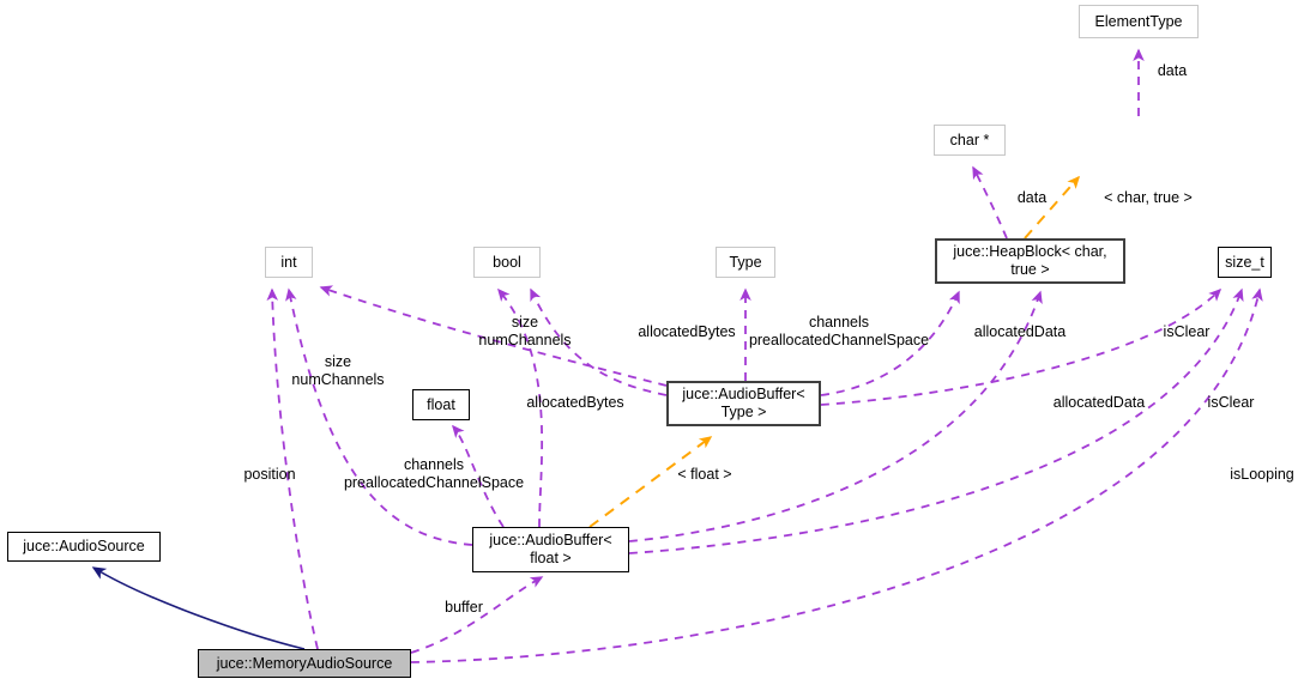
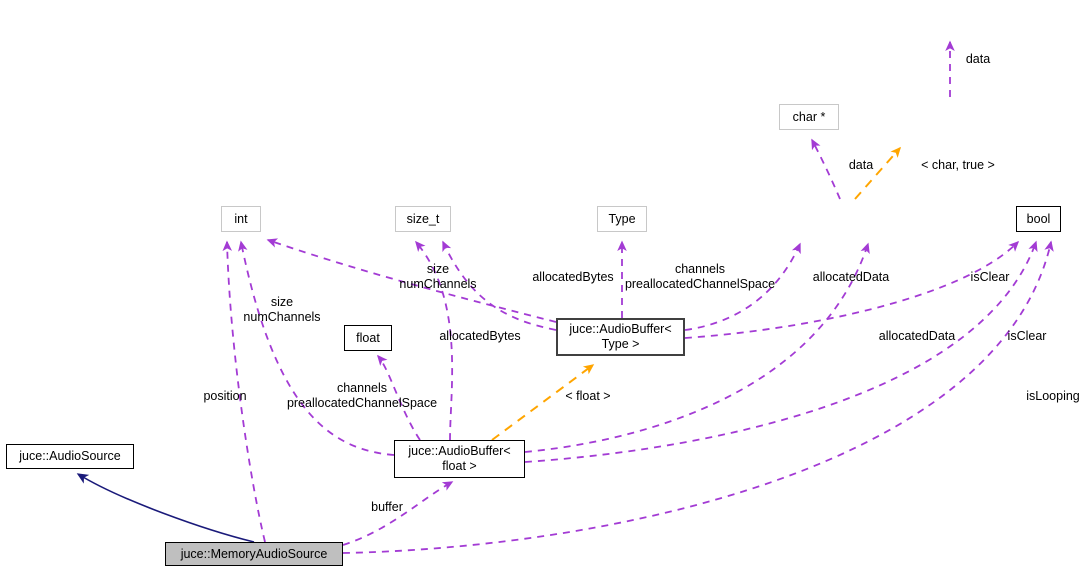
- ElementType
  char *
  int
- bool
+ size_t
  Type
- juce::HeapBlock< char,
- true >
- size_t
+ bool
  float
  juce::AudioBuffer<
  Type >
  juce::AudioBuffer<
  float >
  juce::AudioSource
  juce::MemoryAudioSource
  data
  < char, true >
  data
  size
  numChannels
  allocatedBytes
  channels
  preallocatedChannelSpace
  allocatedData
  isClear
  size
  numChannels
  allocatedBytes
  allocatedData
  isClear
  position
  channels
  preallocatedChannelSpace
  < float >
  isLooping
  buffer
